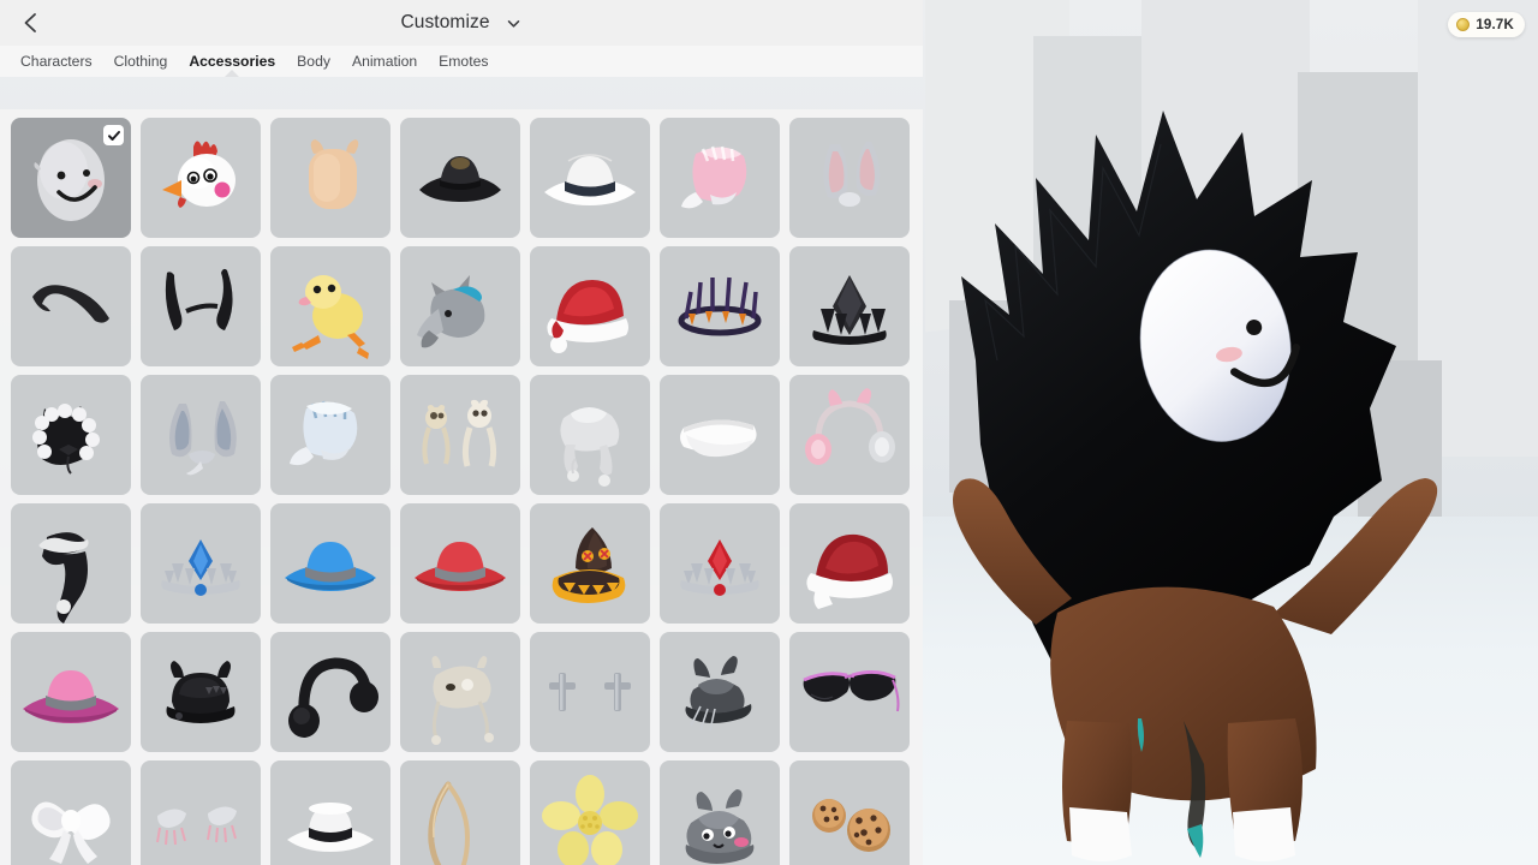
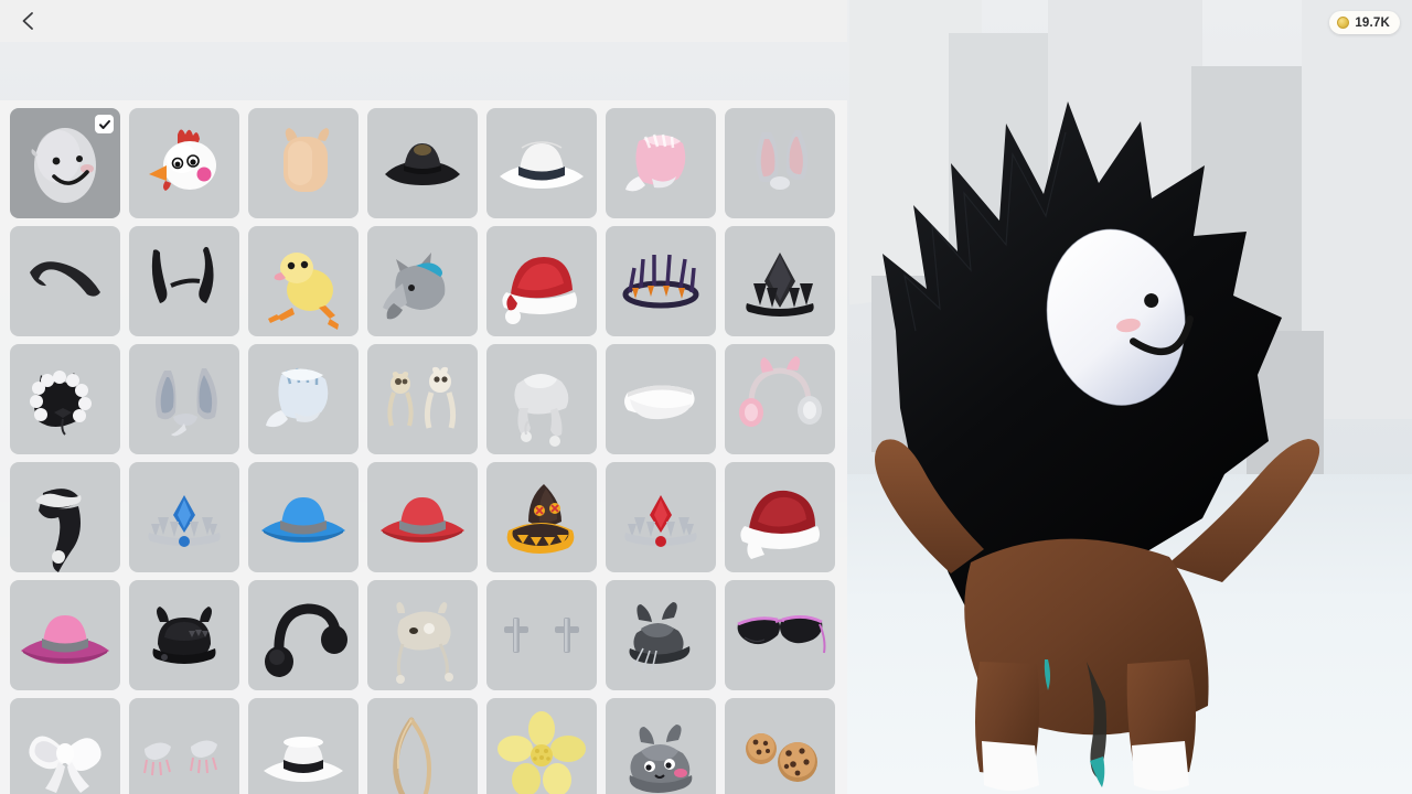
  19.7K
- Customize
- Characters
- Clothing
- Accessories
- Body
- Animation
- Emotes
